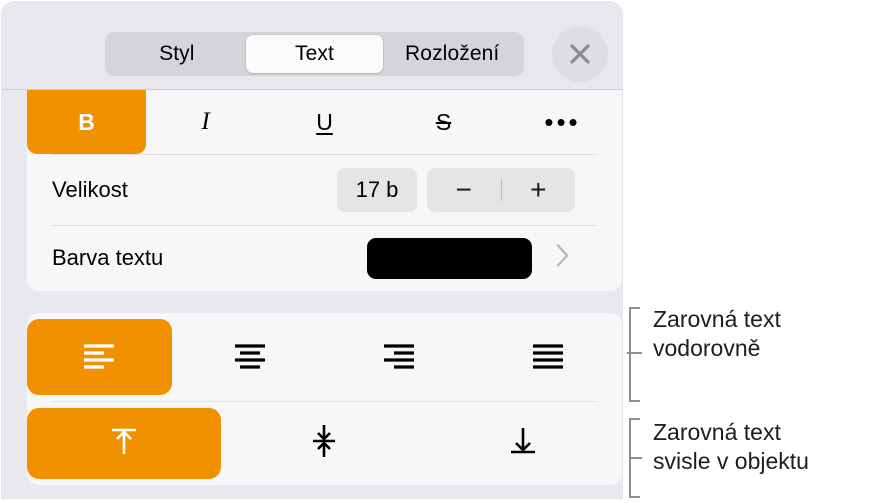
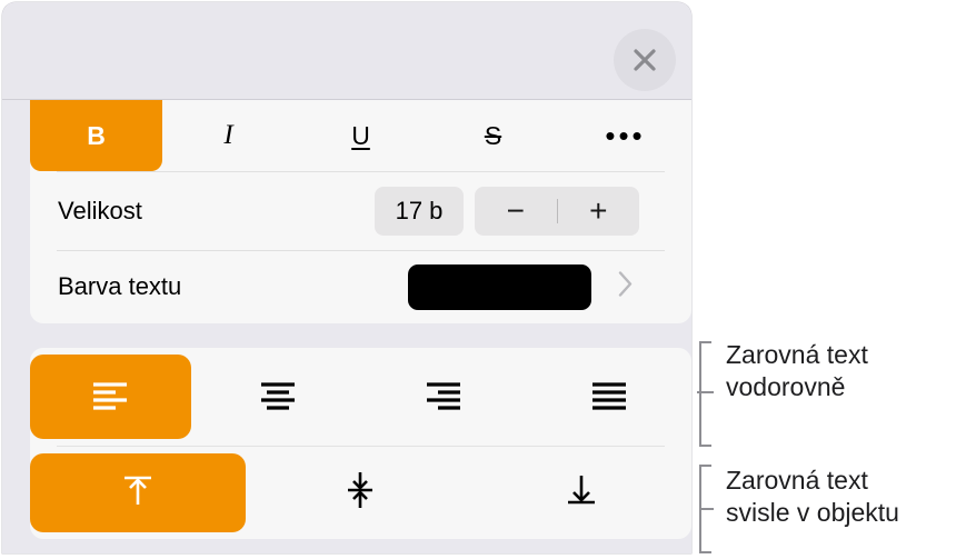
- Styl
- Text
- Rozložení
  B
  I
  U
  S
  •••
  Velikost
  17 b
  −
  +
  Barva textu
  Zarovná text
  vodorovně
  Zarovná text
  svisle v objektu
